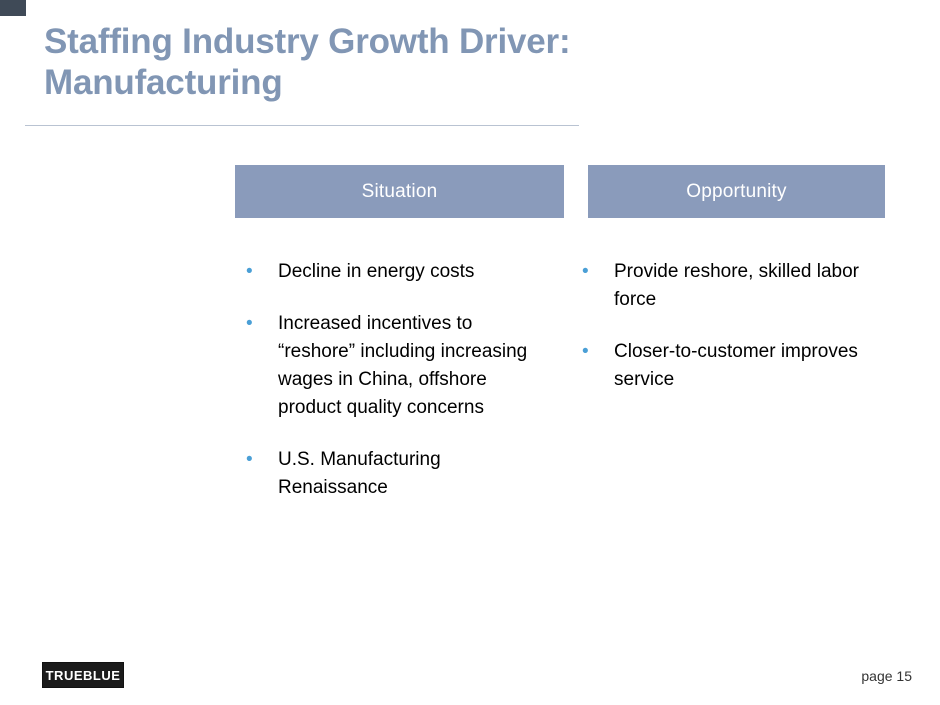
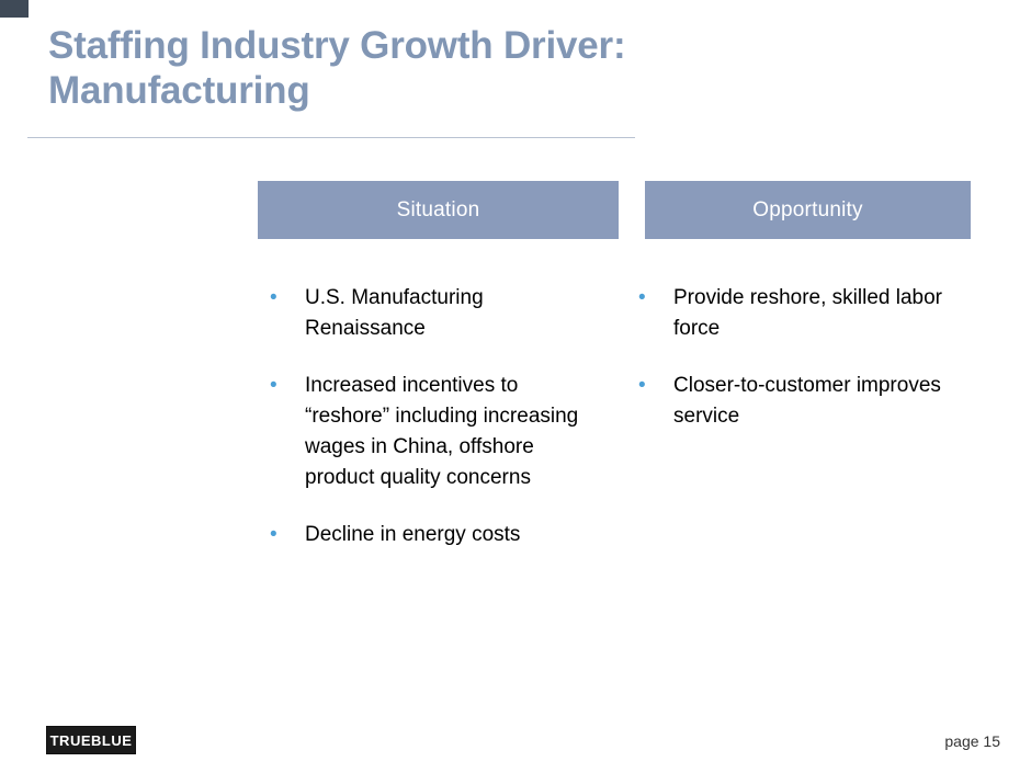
  Staffing Industry Growth Driver: Manufacturing
  Situation
  Opportunity
  •
- Decline in energy costs
+ U.S. Manufacturing Renaissance
  •
  Increased incentives to “reshore” including increasing wages in China, offshore product quality concerns
  •
- U.S. Manufacturing Renaissance
+ Decline in energy costs
  •
  Provide reshore, skilled labor force
  •
  Closer-to-customer improves service
  TRUEBLUE
  page 15
